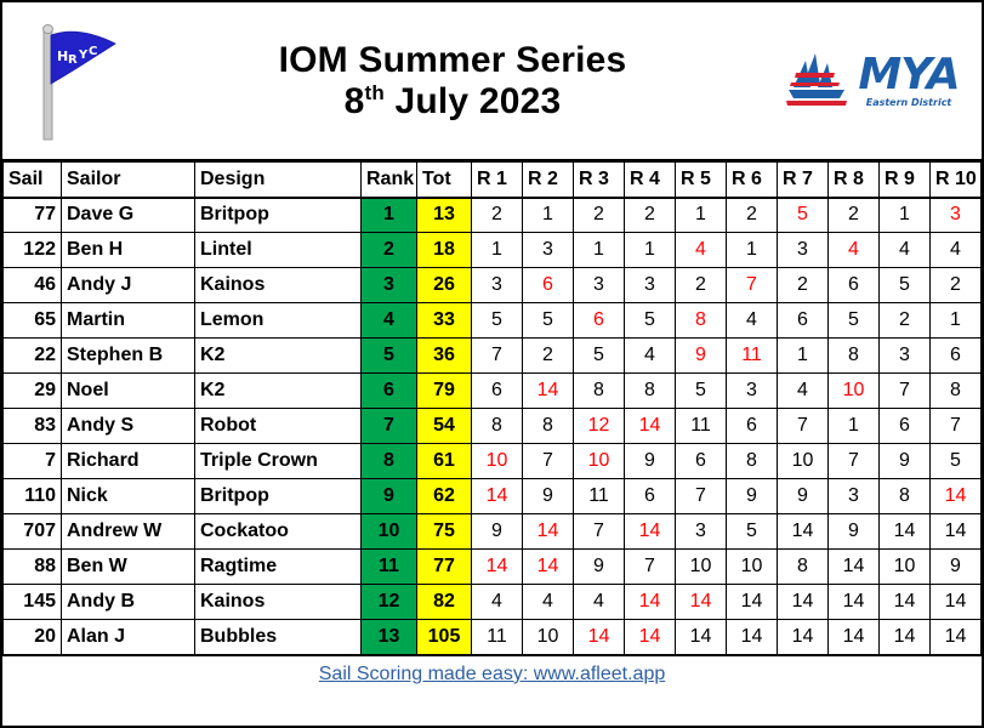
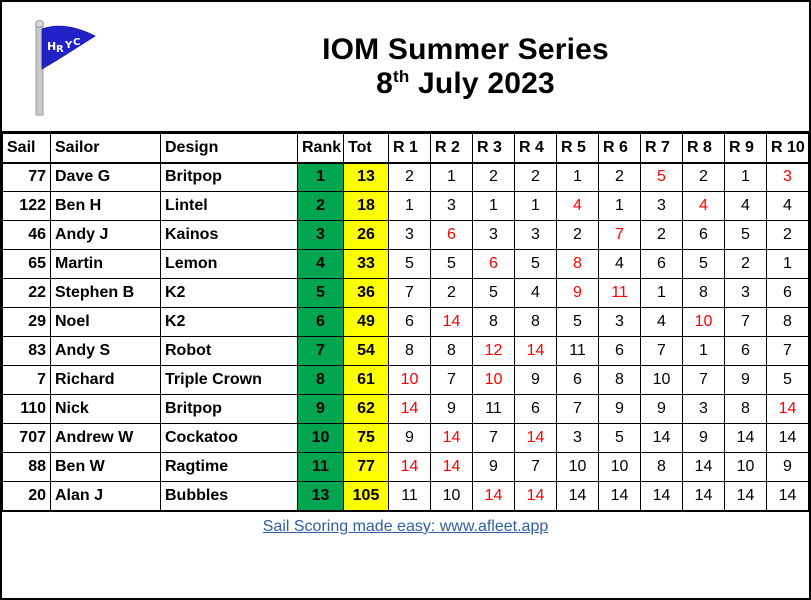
  H
  R
  Y
  C
  IOM Summer Series
  8th July 2023
- MYA
- Eastern District
  Sail	Sailor	Design	Rank	Tot	R 1	R 2	R 3	R 4	R 5	R 6	R 7	R 8	R 9	R 10
  77	Dave G	Britpop	1	13	2	1	2	2	1	2	5	2	1	3
  122	Ben H	Lintel	2	18	1	3	1	1	4	1	3	4	4	4
  46	Andy J	Kainos	3	26	3	6	3	3	2	7	2	6	5	2
  65	Martin	Lemon	4	33	5	5	6	5	8	4	6	5	2	1
  22	Stephen B	K2	5	36	7	2	5	4	9	11	1	8	3	6
- 29	Noel	K2	6	79	6	14	8	8	5	3	4	10	7	8
+ 29	Noel	K2	6	49	6	14	8	8	5	3	4	10	7	8
  83	Andy S	Robot	7	54	8	8	12	14	11	6	7	1	6	7
  7	Richard	Triple Crown	8	61	10	7	10	9	6	8	10	7	9	5
  110	Nick	Britpop	9	62	14	9	11	6	7	9	9	3	8	14
  707	Andrew W	Cockatoo	10	75	9	14	7	14	3	5	14	9	14	14
  88	Ben W	Ragtime	11	77	14	14	9	7	10	10	8	14	10	9
- 145	Andy B	Kainos	12	82	4	4	4	14	14	14	14	14	14	14
  20	Alan J	Bubbles	13	105	11	10	14	14	14	14	14	14	14	14
  Sail Scoring made easy: www.afleet.app
